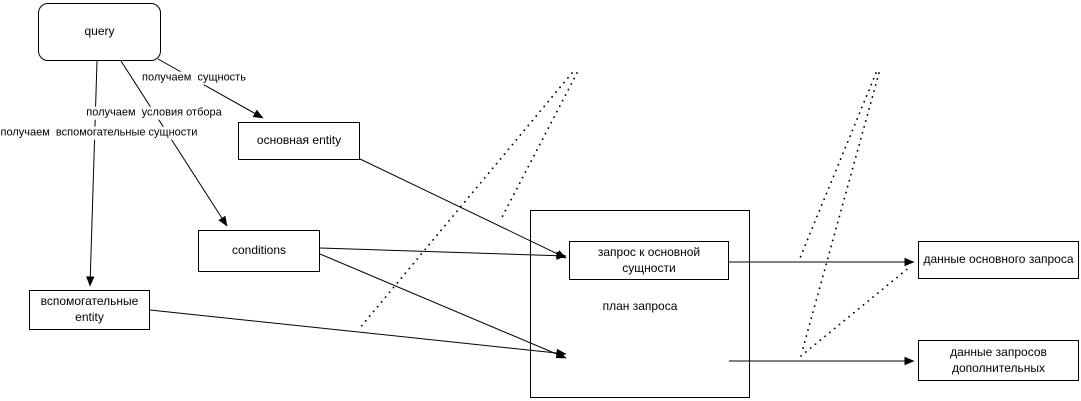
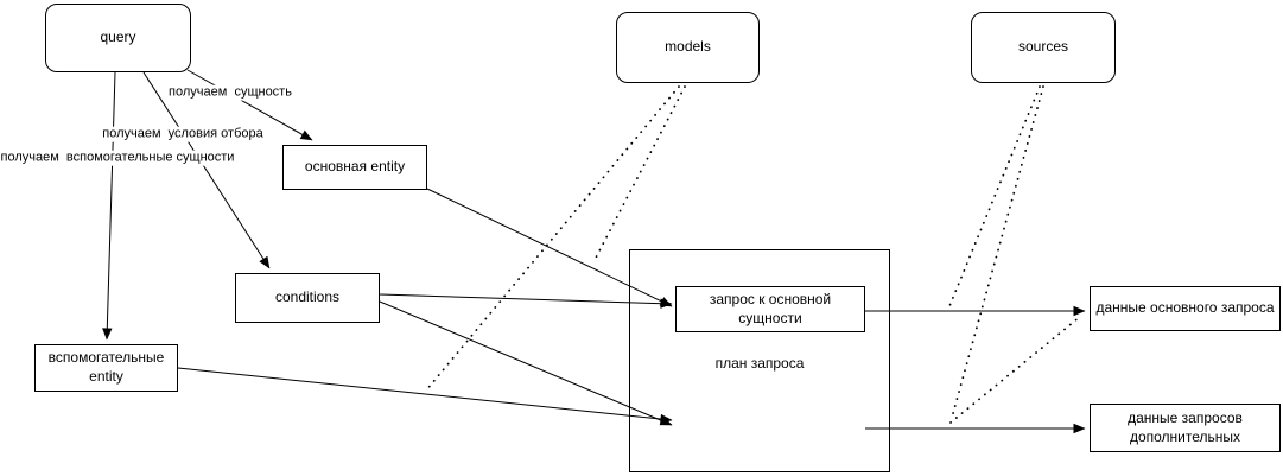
  план запроса
  query
+ models
+ sources
  основная entity
  conditions
  вспомогательные
  entity
  запрос к основной
  сущности
  данные основного запроса
  данные запросов
  дополнительных
  получаем сущность
  получаем условия отбора
  получаем вспомогательные сущности
